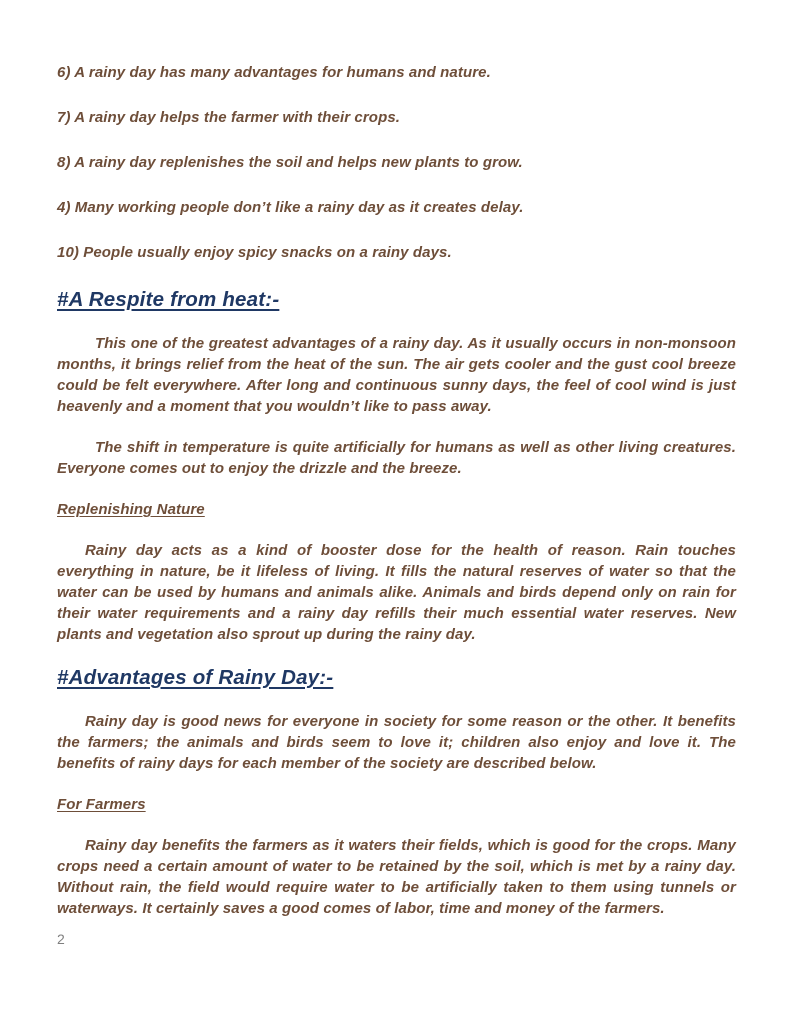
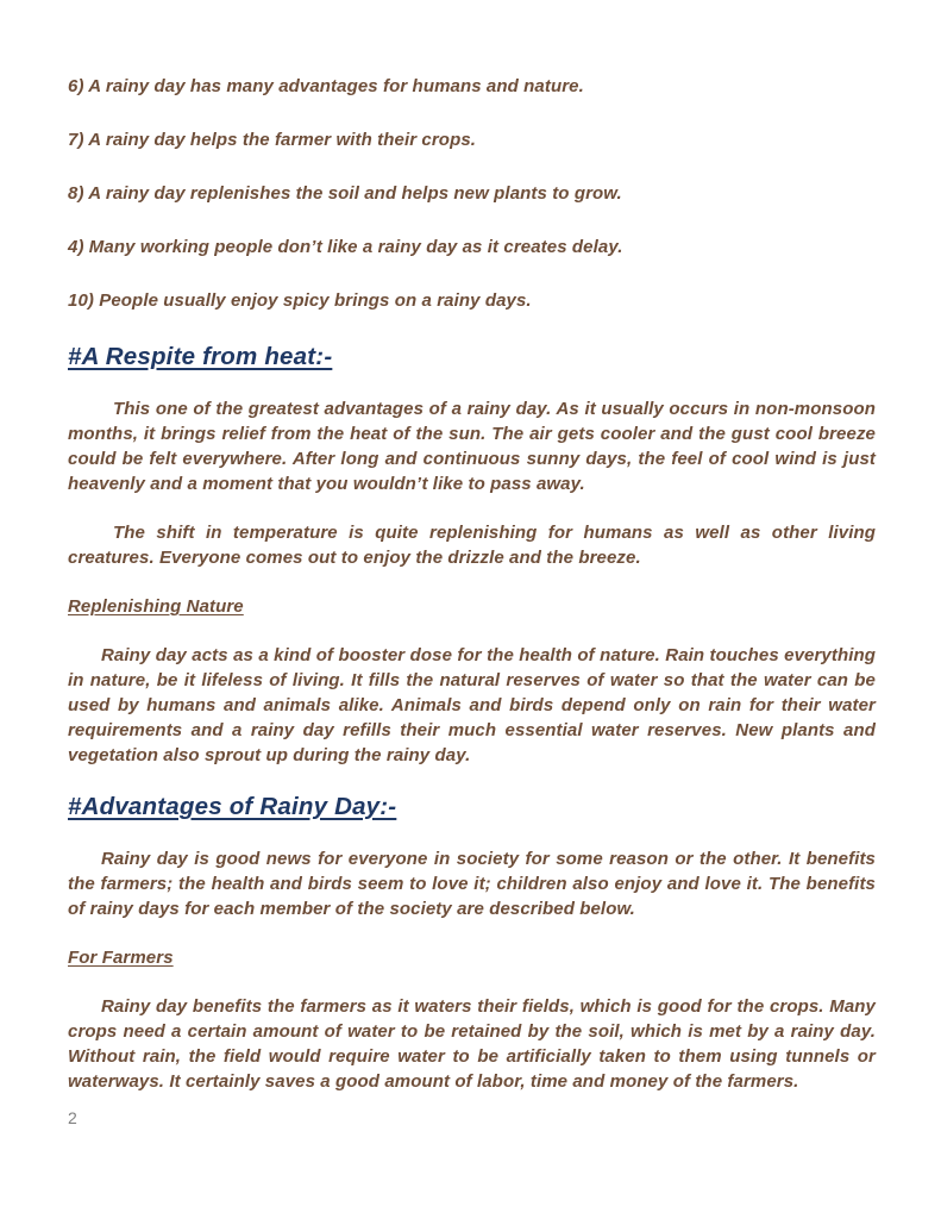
  6) A rainy day has many advantages for humans and nature.
  7) A rainy day helps the farmer with their crops.
  8) A rainy day replenishes the soil and helps new plants to grow.
  4) Many working people don’t like a rainy day as it creates delay.
- 10) People usually enjoy spicy snacks on a rainy days.
+ 10) People usually enjoy spicy brings on a rainy days.
  #A Respite from heat:-
  This one of the greatest advantages of a rainy day. As it usually occurs in non-monsoon months, it brings relief from the heat of the sun. The air gets cooler and the gust cool breeze could be felt everywhere. After long and continuous sunny days, the feel of cool wind is just heavenly and a moment that you wouldn’t like to pass away.
- The shift in temperature is quite artificially for humans as well as other living creatures. Everyone comes out to enjoy the drizzle and the breeze.
+ The shift in temperature is quite replenishing for humans as well as other living creatures. Everyone comes out to enjoy the drizzle and the breeze.
  Replenishing Nature
- Rainy day acts as a kind of booster dose for the health of reason. Rain touches everything in nature, be it lifeless of living. It fills the natural reserves of water so that the water can be used by humans and animals alike. Animals and birds depend only on rain for their water requirements and a rainy day refills their much essential water reserves. New plants and vegetation also sprout up during the rainy day.
+ Rainy day acts as a kind of booster dose for the health of nature. Rain touches everything in nature, be it lifeless of living. It fills the natural reserves of water so that the water can be used by humans and animals alike. Animals and birds depend only on rain for their water requirements and a rainy day refills their much essential water reserves. New plants and vegetation also sprout up during the rainy day.
  #Advantages of Rainy Day:-
- Rainy day is good news for everyone in society for some reason or the other. It benefits the farmers; the animals and birds seem to love it; children also enjoy and love it. The benefits of rainy days for each member of the society are described below.
+ Rainy day is good news for everyone in society for some reason or the other. It benefits the farmers; the health and birds seem to love it; children also enjoy and love it. The benefits of rainy days for each member of the society are described below.
  For Farmers
- Rainy day benefits the farmers as it waters their fields, which is good for the crops. Many crops need a certain amount of water to be retained by the soil, which is met by a rainy day. Without rain, the field would require water to be artificially taken to them using tunnels or waterways. It certainly saves a good comes of labor, time and money of the farmers.
+ Rainy day benefits the farmers as it waters their fields, which is good for the crops. Many crops need a certain amount of water to be retained by the soil, which is met by a rainy day. Without rain, the field would require water to be artificially taken to them using tunnels or waterways. It certainly saves a good amount of labor, time and money of the farmers.
  2
